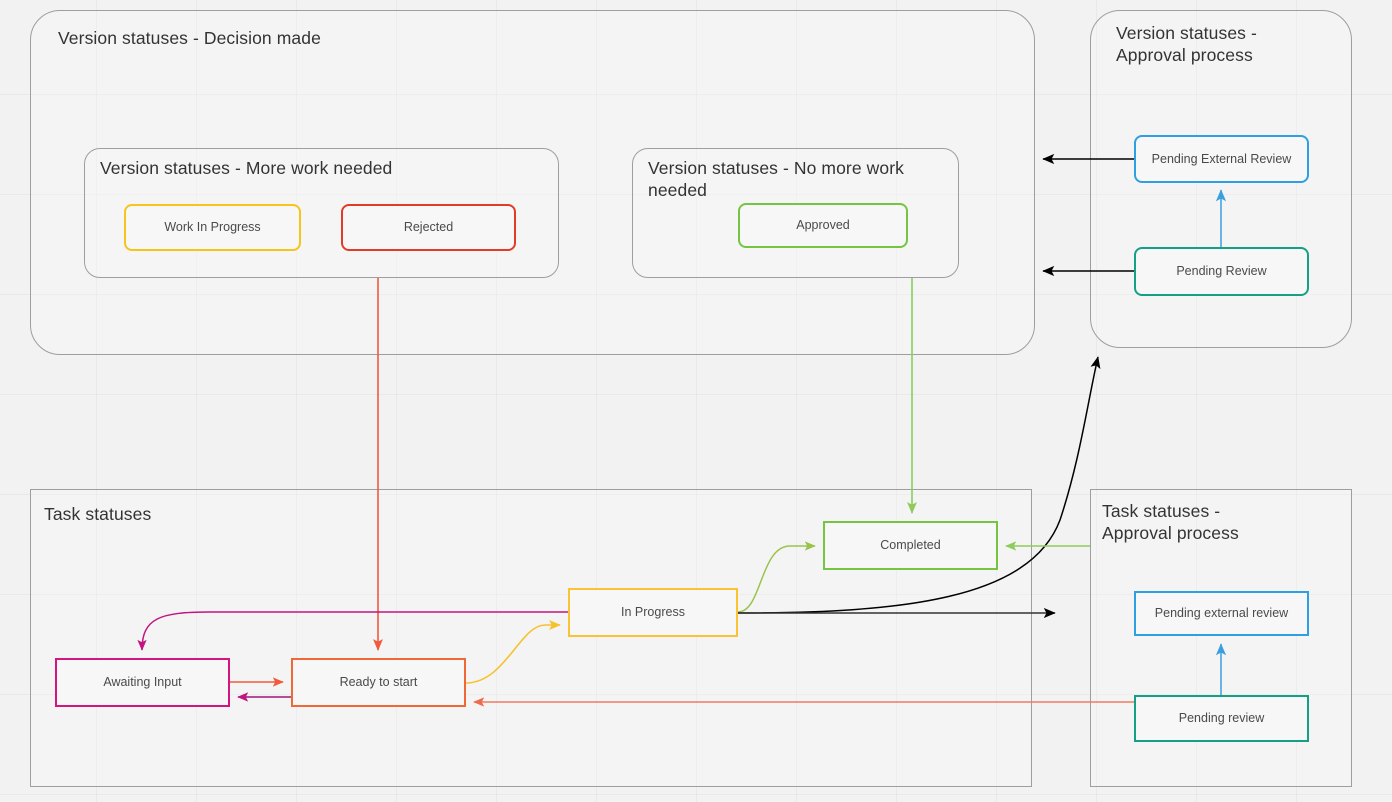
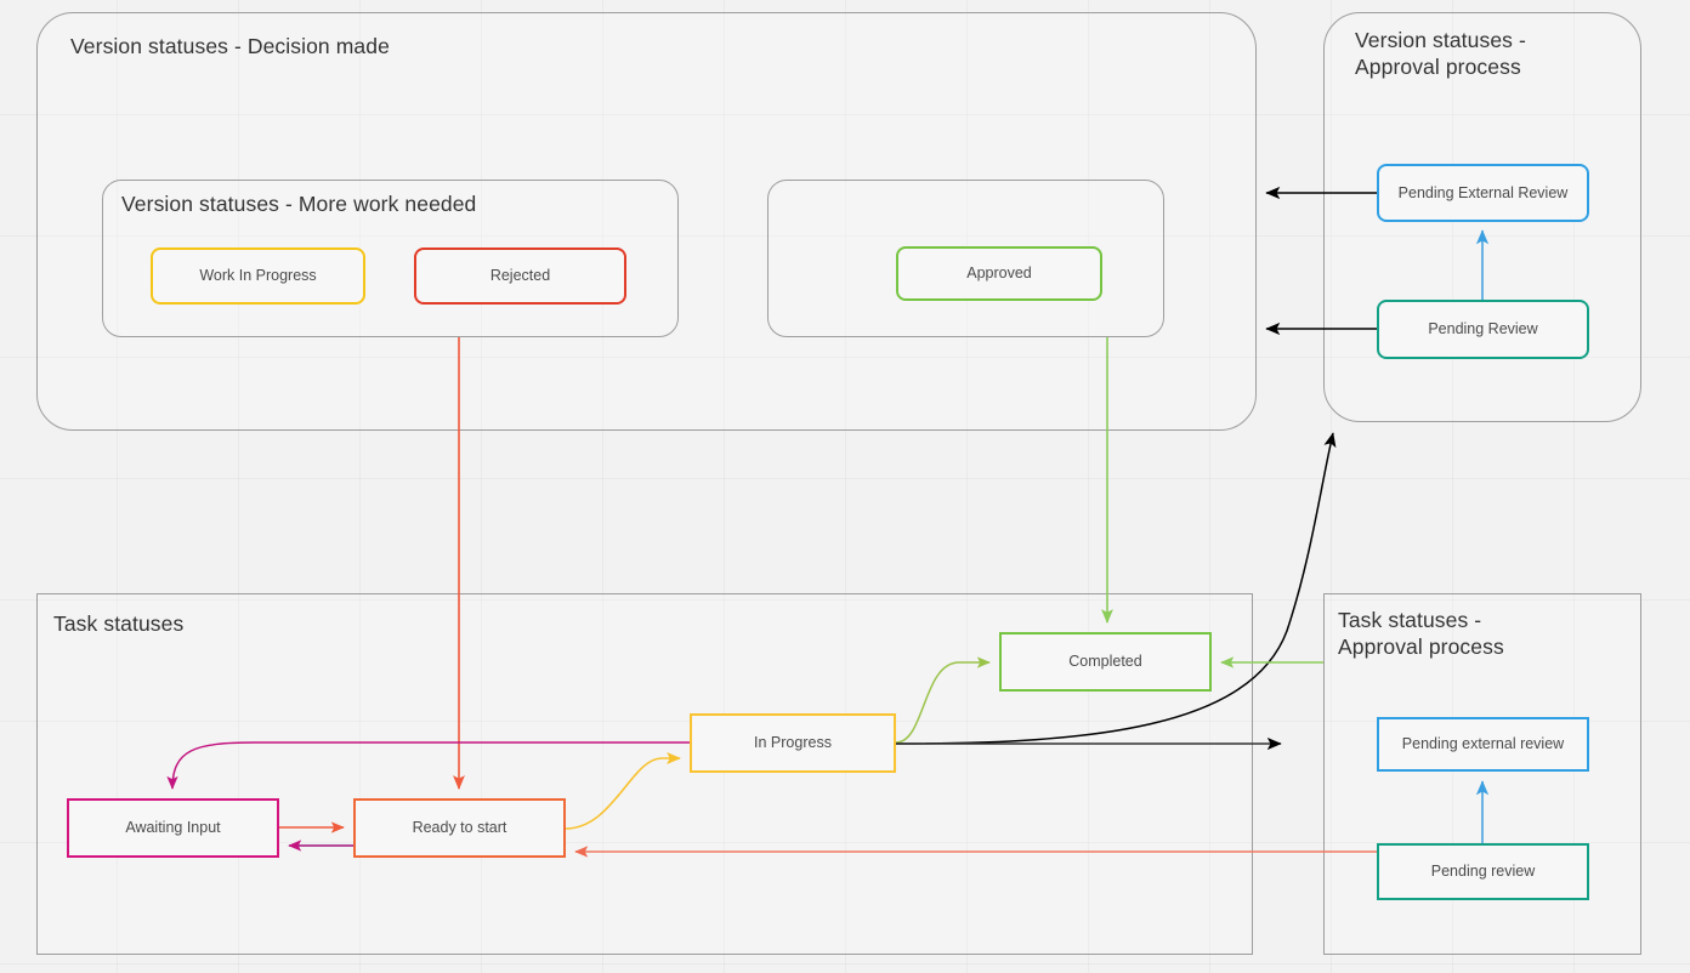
  Version statuses - Decision made
  Version statuses - More work needed
- Version statuses - No more work
- needed
  Version statuses -
  Approval process
  Task statuses
  Task statuses -
  Approval process
  Work In Progress
  Rejected
  Approved
  Pending External Review
  Pending Review
  Awaiting Input
  Ready to start
  In Progress
  Completed
  Pending external review
  Pending review
